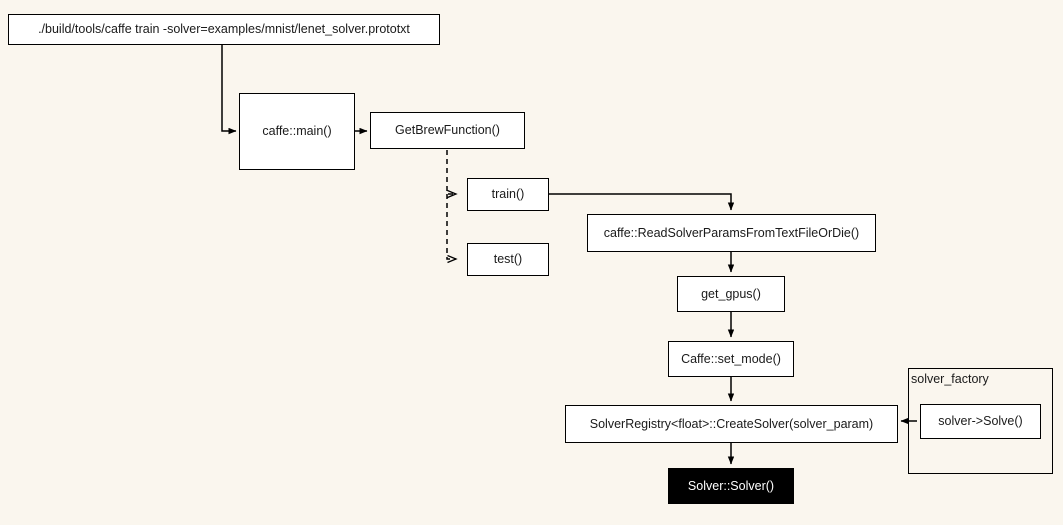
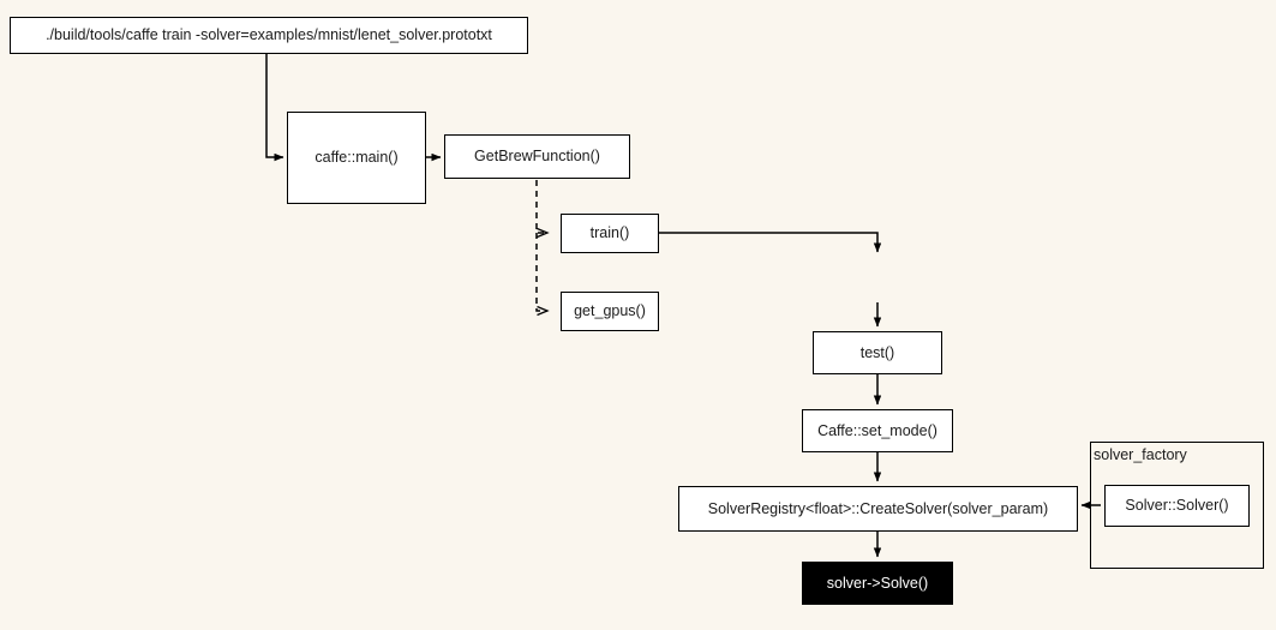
  ./build/tools/caffe train -solver=examples/mnist/lenet_solver.prototxt
  caffe::main()
  GetBrewFunction()
  train()
- test()
+ get_gpus()
- caffe::ReadSolverParamsFromTextFileOrDie()
- get_gpus()
+ test()
  Caffe::set_mode()
  SolverRegistry<float>::CreateSolver(solver_param)
- Solver::Solver()
+ solver->Solve()
  solver_factory
- solver->Solve()
+ Solver::Solver()
